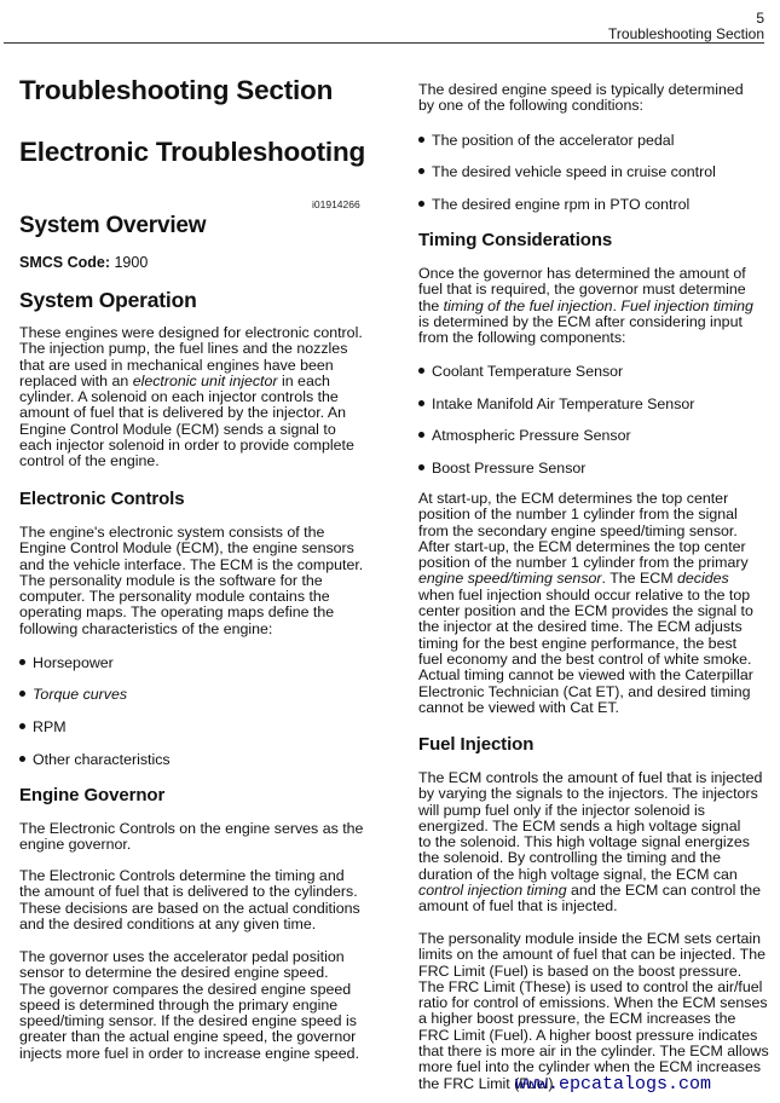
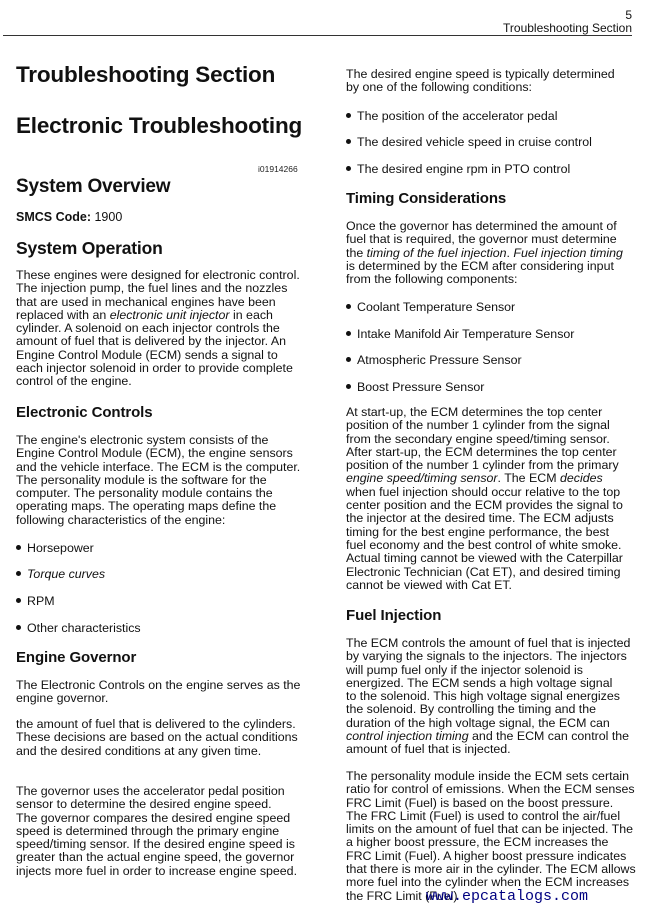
  5
  Troubleshooting Section
  Troubleshooting Section
  Electronic Troubleshooting
  i01914266
  System Overview
  SMCS Code: 1900
  System Operation
  These engines were designed for electronic control.
  The injection pump, the fuel lines and the nozzles
  that are used in mechanical engines have been
  replaced with an electronic unit injector in each
  cylinder. A solenoid on each injector controls the
  amount of fuel that is delivered by the injector. An
  Engine Control Module (ECM) sends a signal to
  each injector solenoid in order to provide complete
  control of the engine.
  Electronic Controls
  The engine's electronic system consists of the
  Engine Control Module (ECM), the engine sensors
  and the vehicle interface. The ECM is the computer.
  The personality module is the software for the
  computer. The personality module contains the
  operating maps. The operating maps define the
  following characteristics of the engine:
  Horsepower
  Torque curves
  RPM
  Other characteristics
  Engine Governor
  The Electronic Controls on the engine serves as the
  engine governor.
- The Electronic Controls determine the timing and
  the amount of fuel that is delivered to the cylinders.
  These decisions are based on the actual conditions
  and the desired conditions at any given time.
  The governor uses the accelerator pedal position
  sensor to determine the desired engine speed.
  The governor compares the desired engine speed
  speed is determined through the primary engine
  speed/timing sensor. If the desired engine speed is
  greater than the actual engine speed, the governor
  injects more fuel in order to increase engine speed.
  The desired engine speed is typically determined
  by one of the following conditions:
  The position of the accelerator pedal
  The desired vehicle speed in cruise control
  The desired engine rpm in PTO control
  Timing Considerations
  Once the governor has determined the amount of
  fuel that is required, the governor must determine
  the timing of the fuel injection. Fuel injection timing
  is determined by the ECM after considering input
  from the following components:
  Coolant Temperature Sensor
  Intake Manifold Air Temperature Sensor
  Atmospheric Pressure Sensor
  Boost Pressure Sensor
  At start-up, the ECM determines the top center
  position of the number 1 cylinder from the signal
  from the secondary engine speed/timing sensor.
  After start-up, the ECM determines the top center
  position of the number 1 cylinder from the primary
  engine speed/timing sensor. The ECM decides
  when fuel injection should occur relative to the top
  center position and the ECM provides the signal to
  the injector at the desired time. The ECM adjusts
  timing for the best engine performance, the best
  fuel economy and the best control of white smoke.
  Actual timing cannot be viewed with the Caterpillar
  Electronic Technician (Cat ET), and desired timing
  cannot be viewed with Cat ET.
  Fuel Injection
  The ECM controls the amount of fuel that is injected
  by varying the signals to the injectors. The injectors
  will pump fuel only if the injector solenoid is
  energized. The ECM sends a high voltage signal
  to the solenoid. This high voltage signal energizes
  the solenoid. By controlling the timing and the
  duration of the high voltage signal, the ECM can
  control injection timing and the ECM can control the
  amount of fuel that is injected.
  The personality module inside the ECM sets certain
- limits on the amount of fuel that can be injected. The
+ ratio for control of emissions. When the ECM senses
  FRC Limit (Fuel) is based on the boost pressure.
- The FRC Limit (These) is used to control the air/fuel
+ The FRC Limit (Fuel) is used to control the air/fuel
- ratio for control of emissions. When the ECM senses
+ limits on the amount of fuel that can be injected. The
  a higher boost pressure, the ECM increases the
  FRC Limit (Fuel). A higher boost pressure indicates
  that there is more air in the cylinder. The ECM allows
  more fuel into the cylinder when the ECM increases
  the FRC Limit (Fuel)
  www.epcatalogs.com
